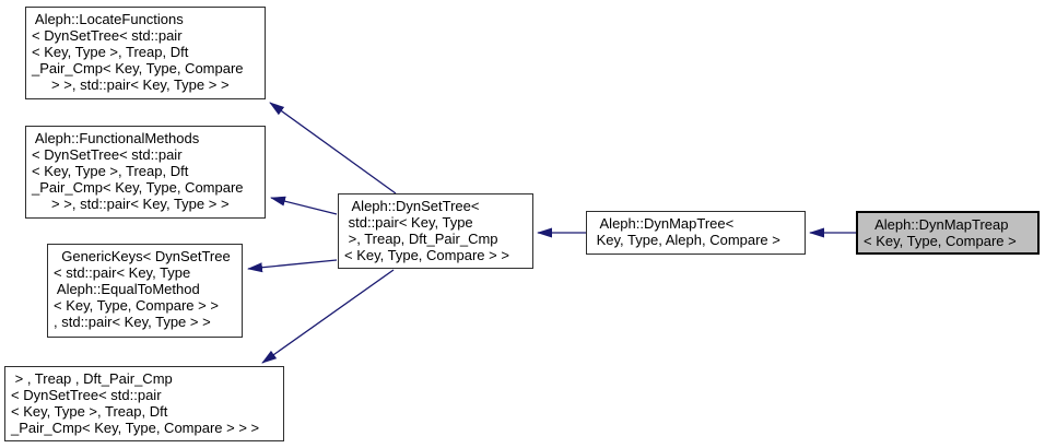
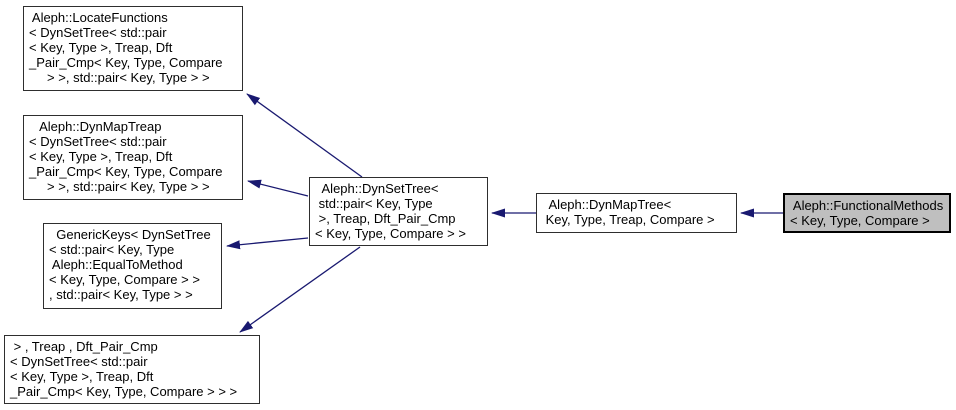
  Aleph::LocateFunctions
  < DynSetTree< std::pair
  < Key, Type >, Treap, Dft
  _Pair_Cmp< Key, Type, Compare
  > >, std::pair< Key, Type > >
- Aleph::FunctionalMethods
+ Aleph::DynMapTreap
  < DynSetTree< std::pair
  < Key, Type >, Treap, Dft
  _Pair_Cmp< Key, Type, Compare
  > >, std::pair< Key, Type > >
  GenericKeys< DynSetTree
  < std::pair< Key, Type
  Aleph::EqualToMethod
  < Key, Type, Compare > >
  , std::pair< Key, Type > >
  > , Treap , Dft_Pair_Cmp
  < DynSetTree< std::pair
  < Key, Type >, Treap, Dft
  _Pair_Cmp< Key, Type, Compare > > >
  Aleph::DynSetTree<
  std::pair< Key, Type
  >, Treap, Dft_Pair_Cmp
  < Key, Type, Compare > >
  Aleph::DynMapTree<
- Key, Type, Aleph, Compare >
+ Key, Type, Treap, Compare >
- Aleph::DynMapTreap
+ Aleph::FunctionalMethods
  < Key, Type, Compare >
